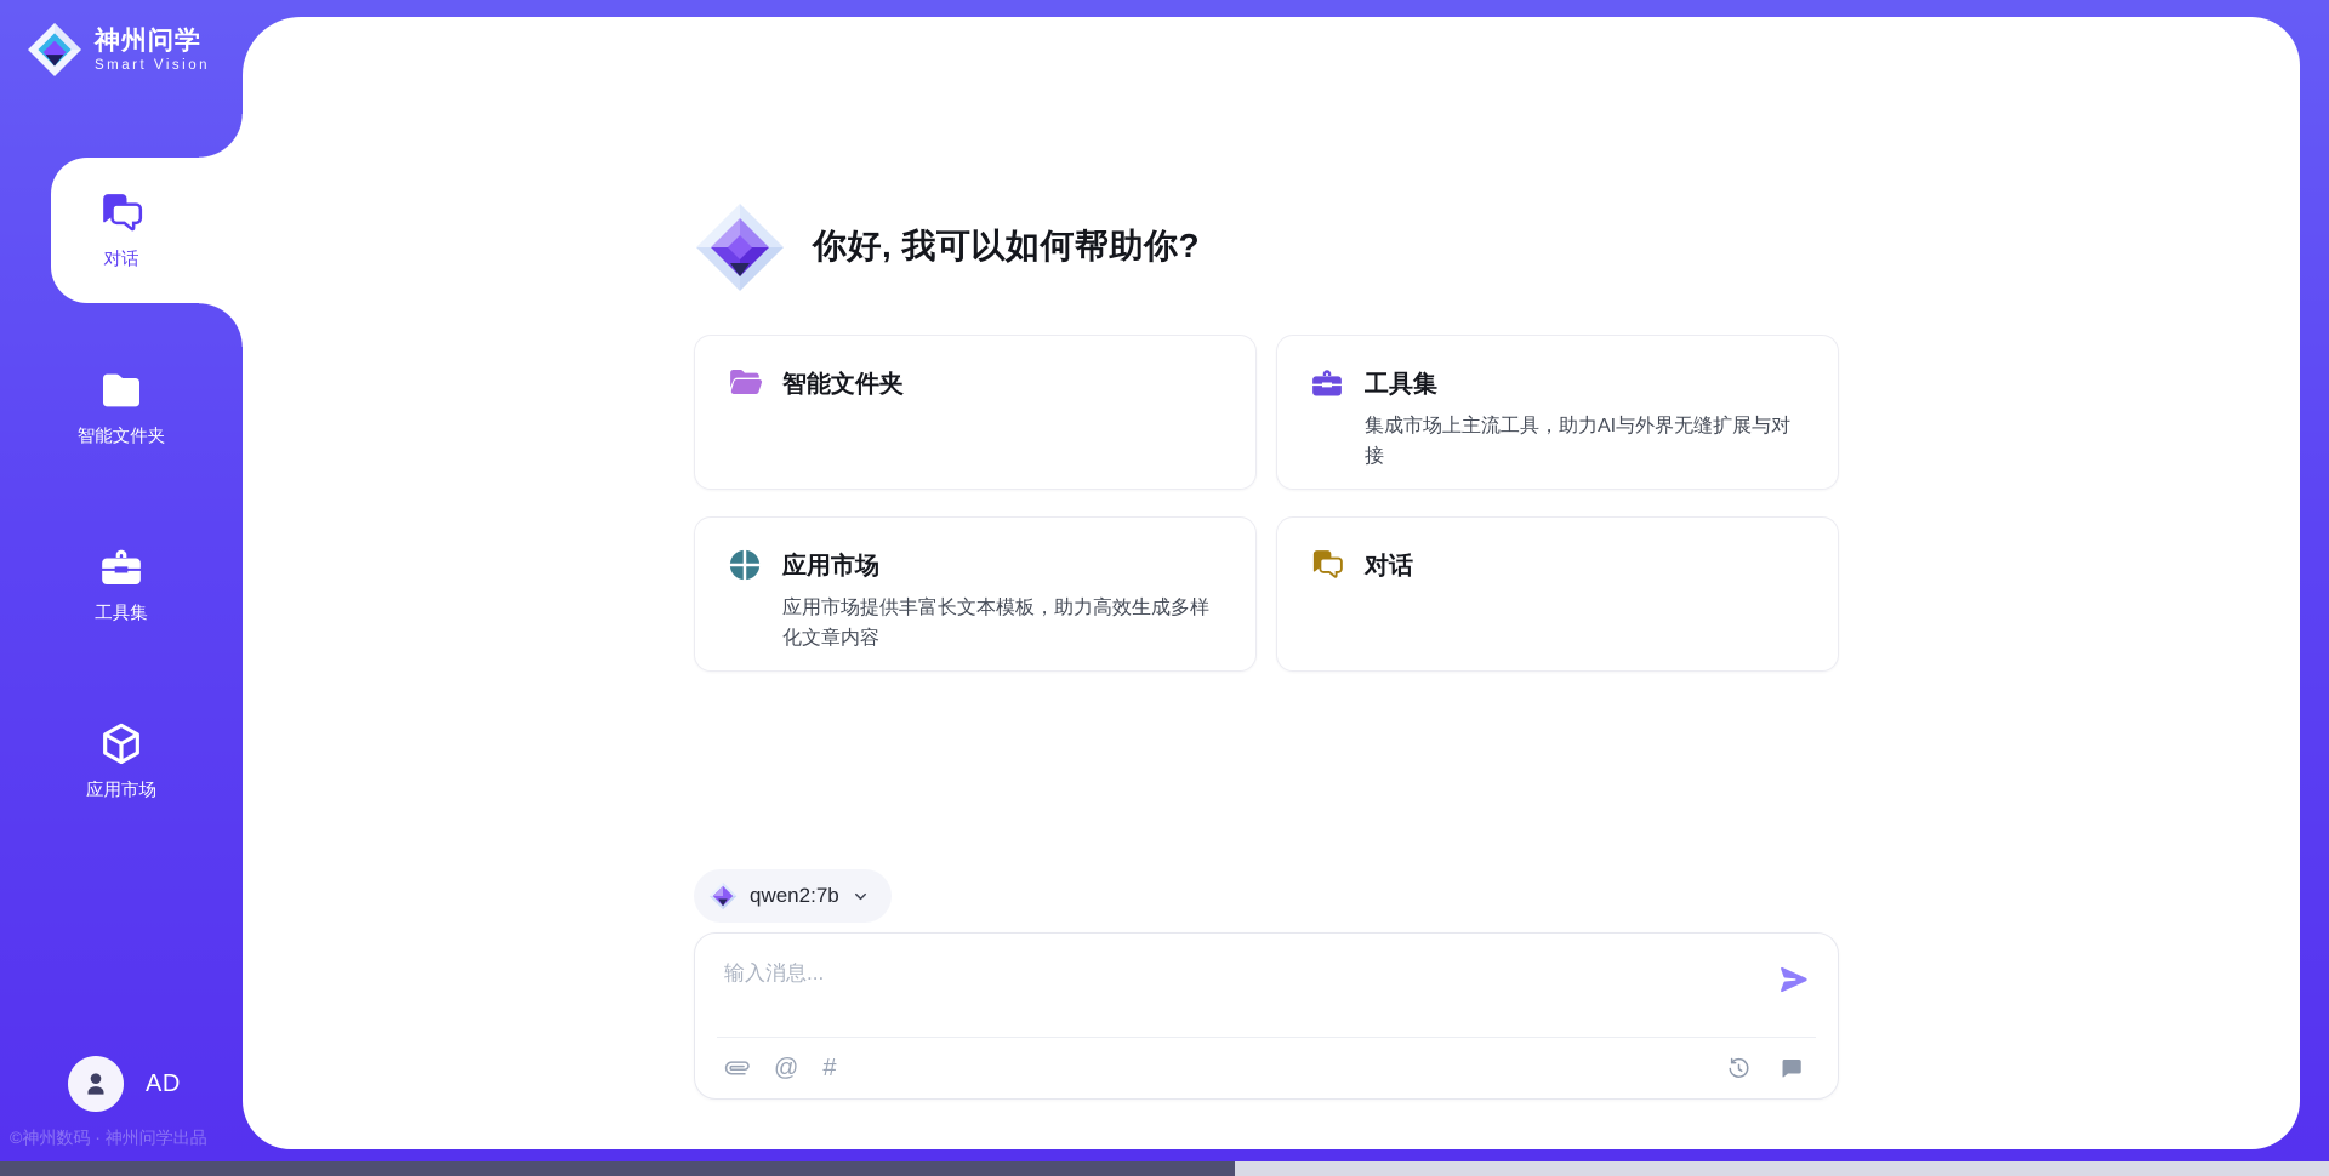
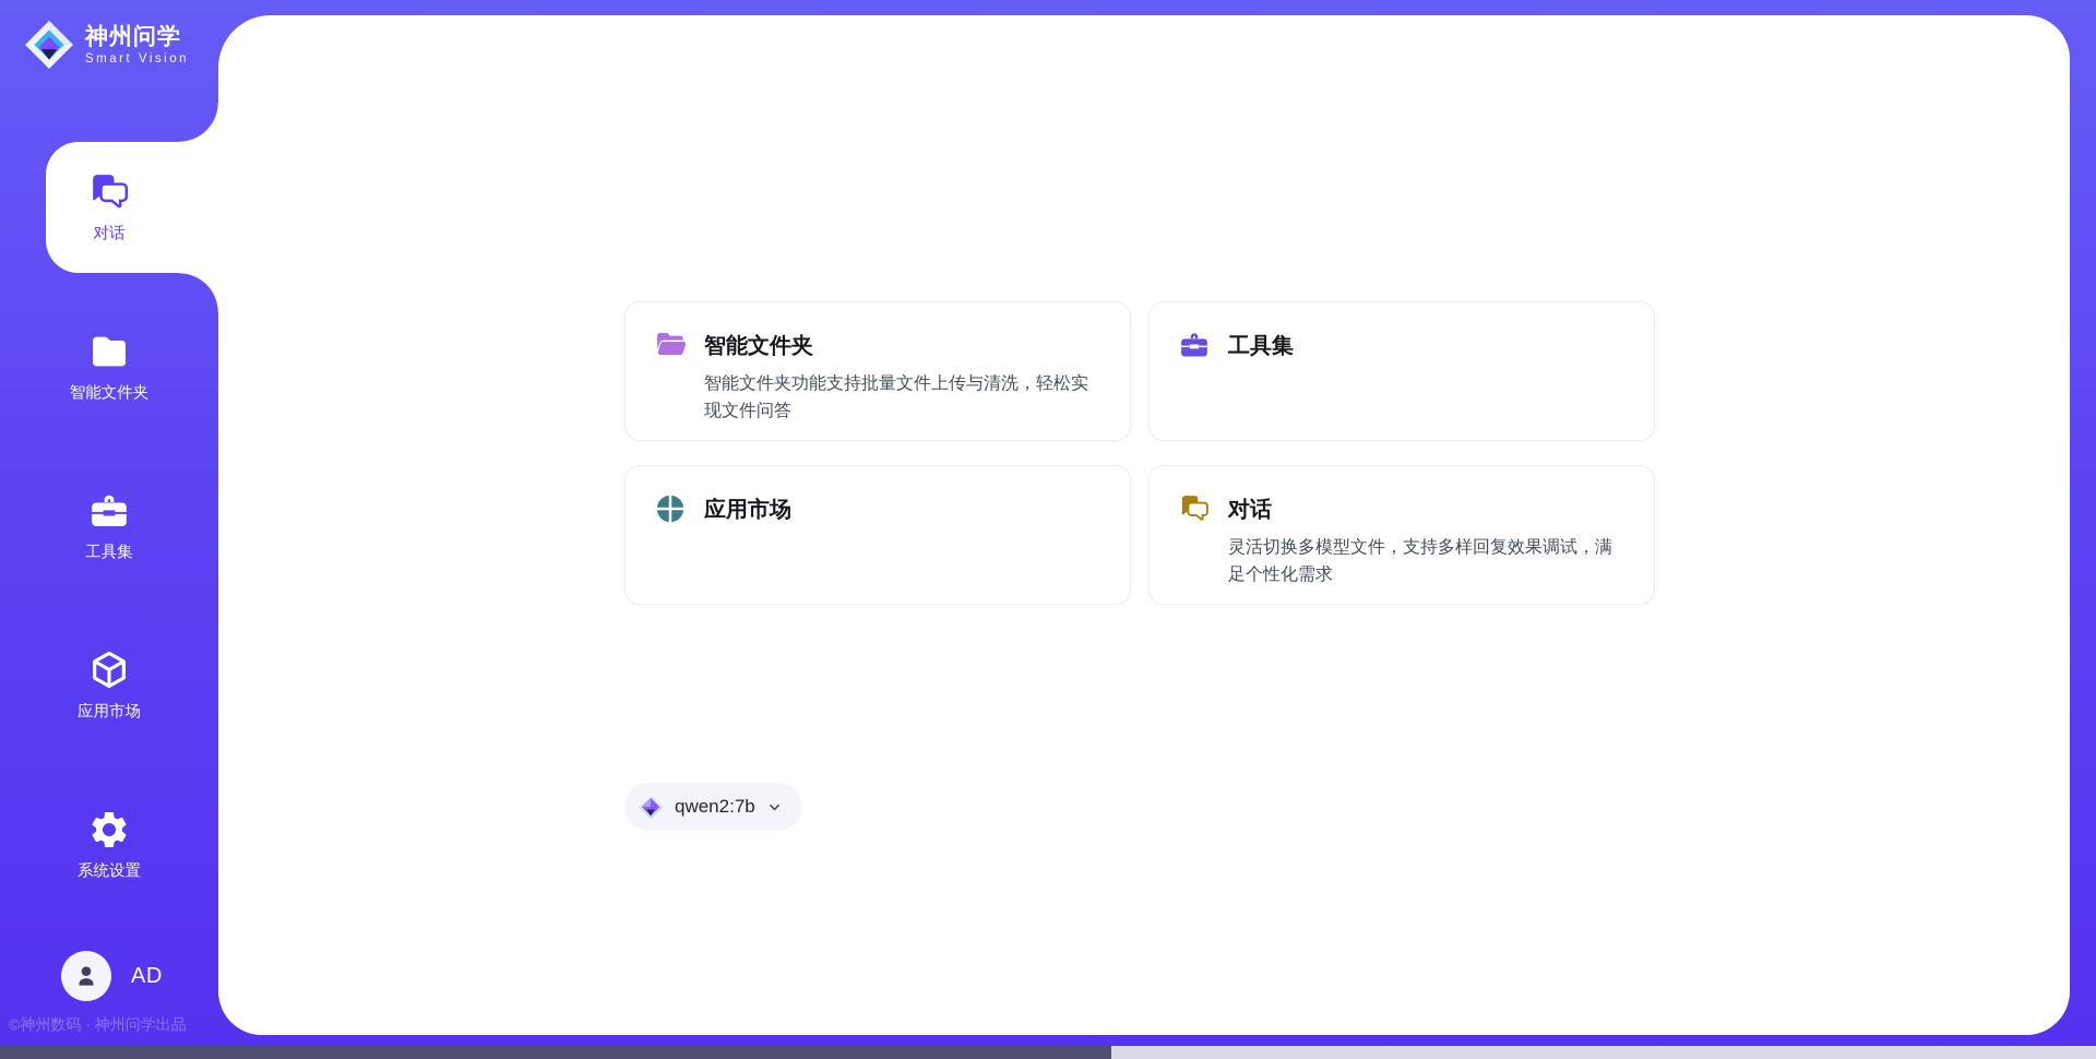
  神州问学
  Smart Vision
  对话
  智能文件夹
  工具集
  应用市场
+ 系统设置
  AD
  ©神州数码 · 神州问学出品
- 你好, 我可以如何帮助你?
  智能文件夹
+ 智能文件夹功能支持批量文件上传与清洗，轻松实现文件问答
  工具集
- 集成市场上主流工具，助力AI与外界无缝扩展与对接
  应用市场
- 应用市场提供丰富长文本模板，助力高效生成多样化文章内容
  对话
+ 灵活切换多模型文件，支持多样回复效果调试，满足个性化需求
  qwen2:7b
- 输入消息...
- @
- #
